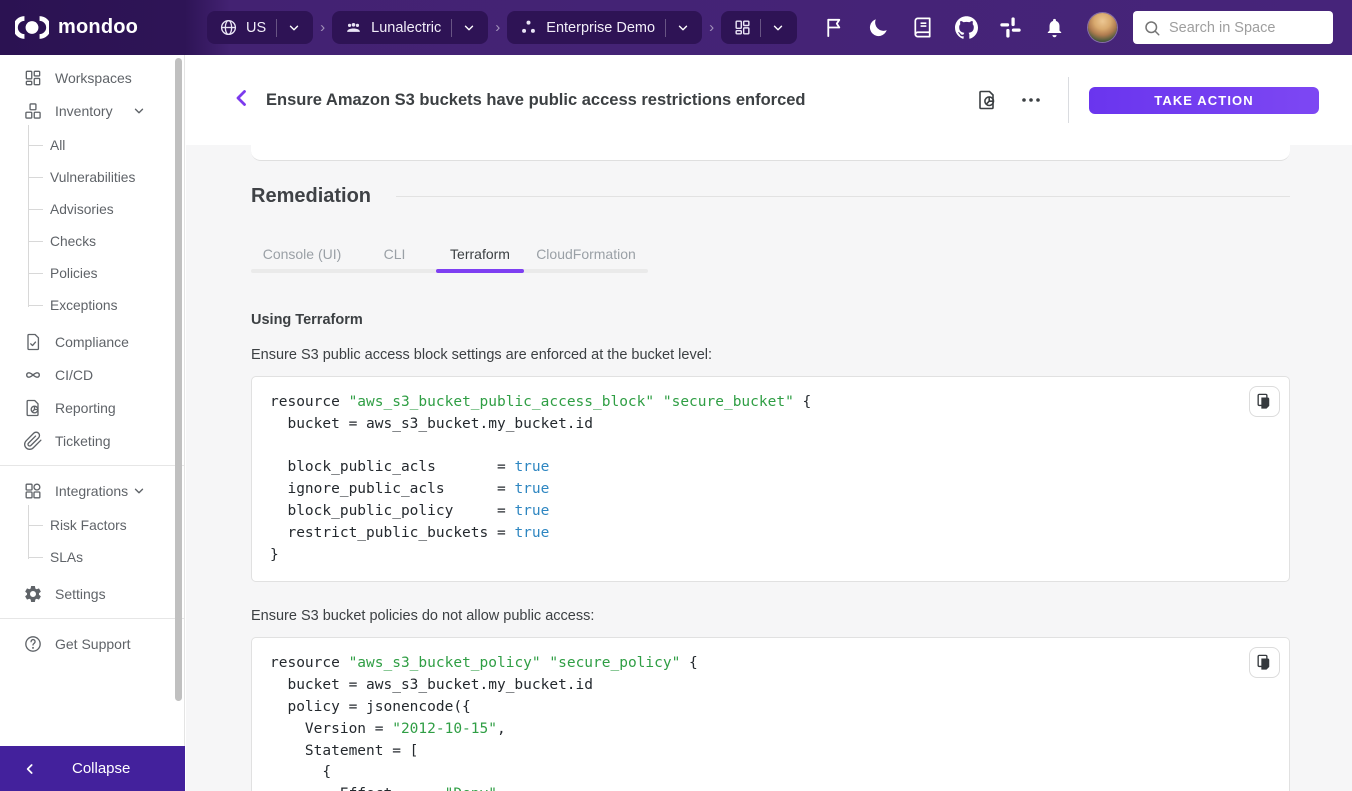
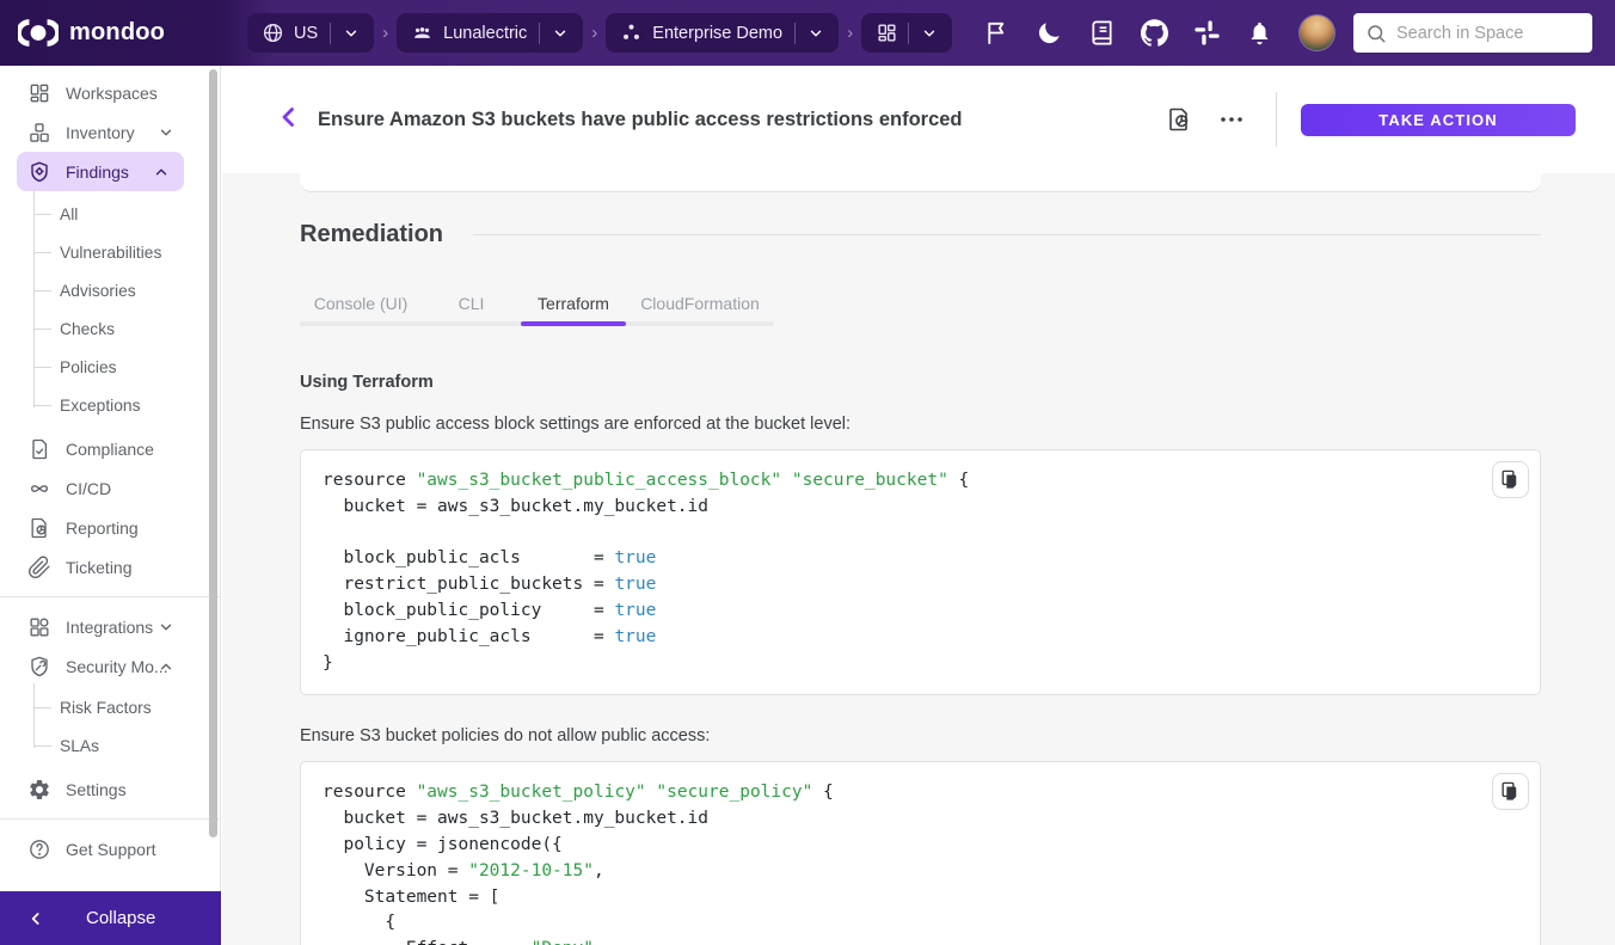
  mondoo
  US
  ›
  Lunalectric
  ›
  Enterprise Demo
  ›
  Search in Space
  Workspaces
  Inventory
+ Findings
  All
  Vulnerabilities
  Advisories
  Checks
  Policies
  Exceptions
  Compliance
  CI/CD
  Reporting
  Ticketing
  Integrations
+ Security Mo...
  Risk Factors
  SLAs
  Settings
  Get Support
  Collapse
  Ensure Amazon S3 buckets have public access restrictions enforced
  TAKE ACTION
  Remediation
  Console (UI)
  CLI
  Terraform
  CloudFormation
  Using Terraform
  Ensure S3 public access block settings are enforced at the bucket level:
  resource "aws_s3_bucket_public_access_block" "secure_bucket" {
  bucket = aws_s3_bucket.my_bucket.id
  block_public_acls = true
- ignore_public_acls = true
+ restrict_public_buckets = true
  block_public_policy = true
- restrict_public_buckets = true
+ ignore_public_acls = true
  }
  Ensure S3 bucket policies do not allow public access:
  resource "aws_s3_bucket_policy" "secure_policy" {
  bucket = aws_s3_bucket.my_bucket.id
  policy = jsonencode({
  Version = "2012-10-15",
  Statement = [
  {
